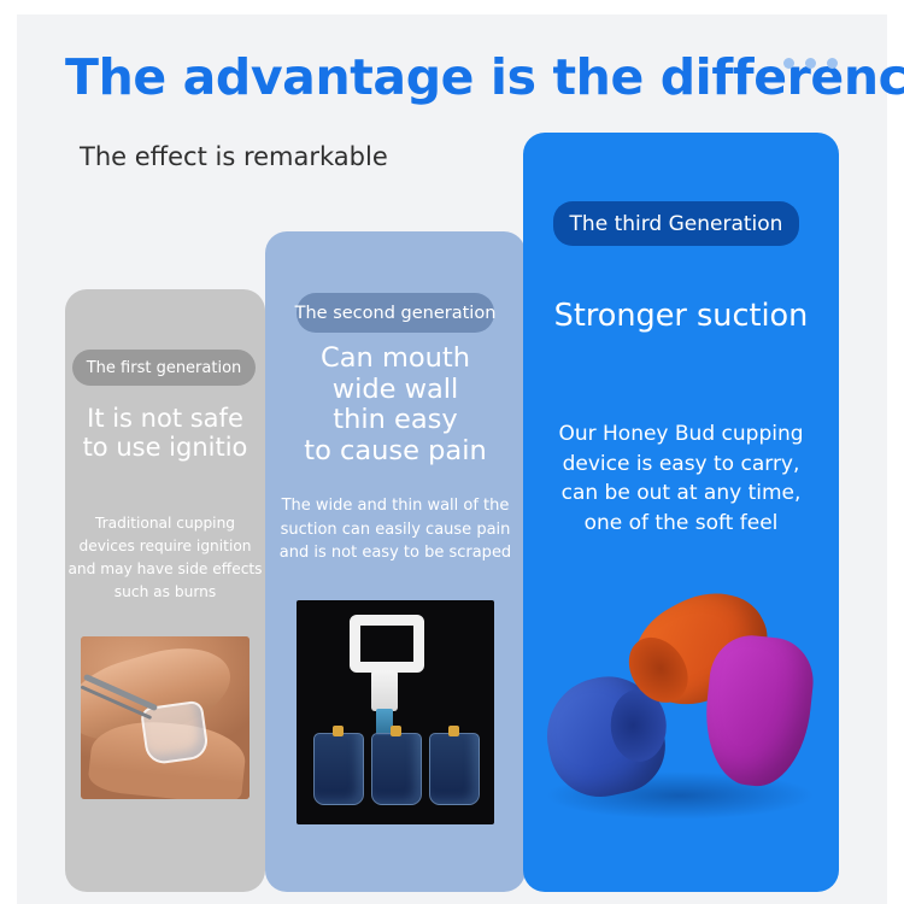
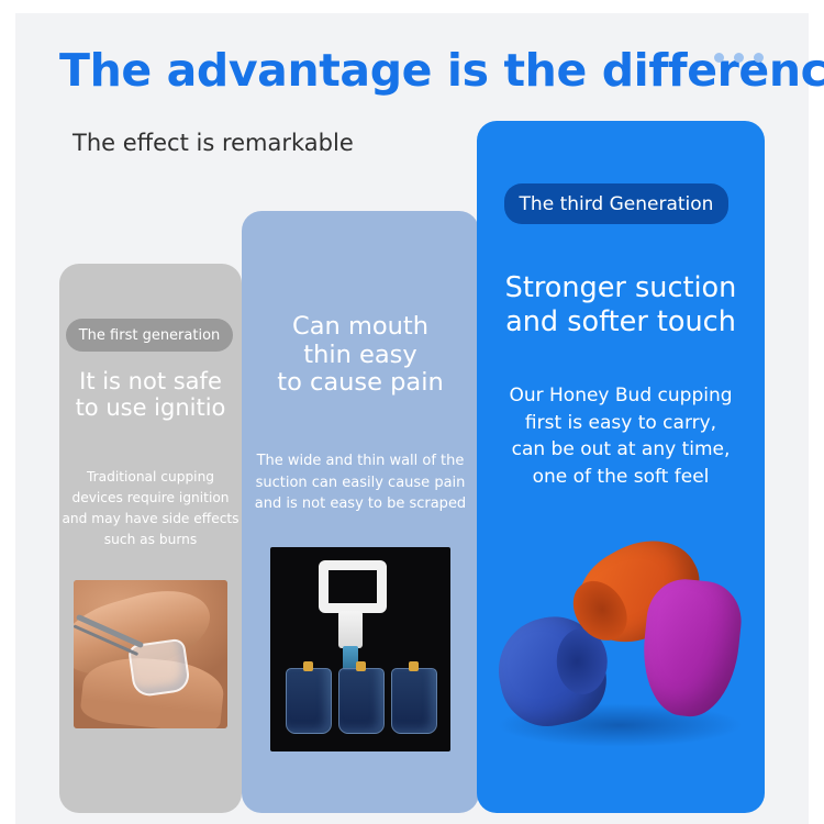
  The advantage is the differenc
  The effect is remarkable
  The first generation
  It is not safe
  to use ignitio
  Traditional cupping devices require ignition and may have side effects such as burns
- The second generation
  Can mouth
- wide wall
  thin easy
  to cause pain
  The wide and thin wall of the suction can easily cause pain and is not easy to be scraped
  The third Generation
  Stronger suction
+ and softer touch
  Our Honey Bud cupping
- device is easy to carry,
+ first is easy to carry,
  can be out at any time,
  one of the soft feel
